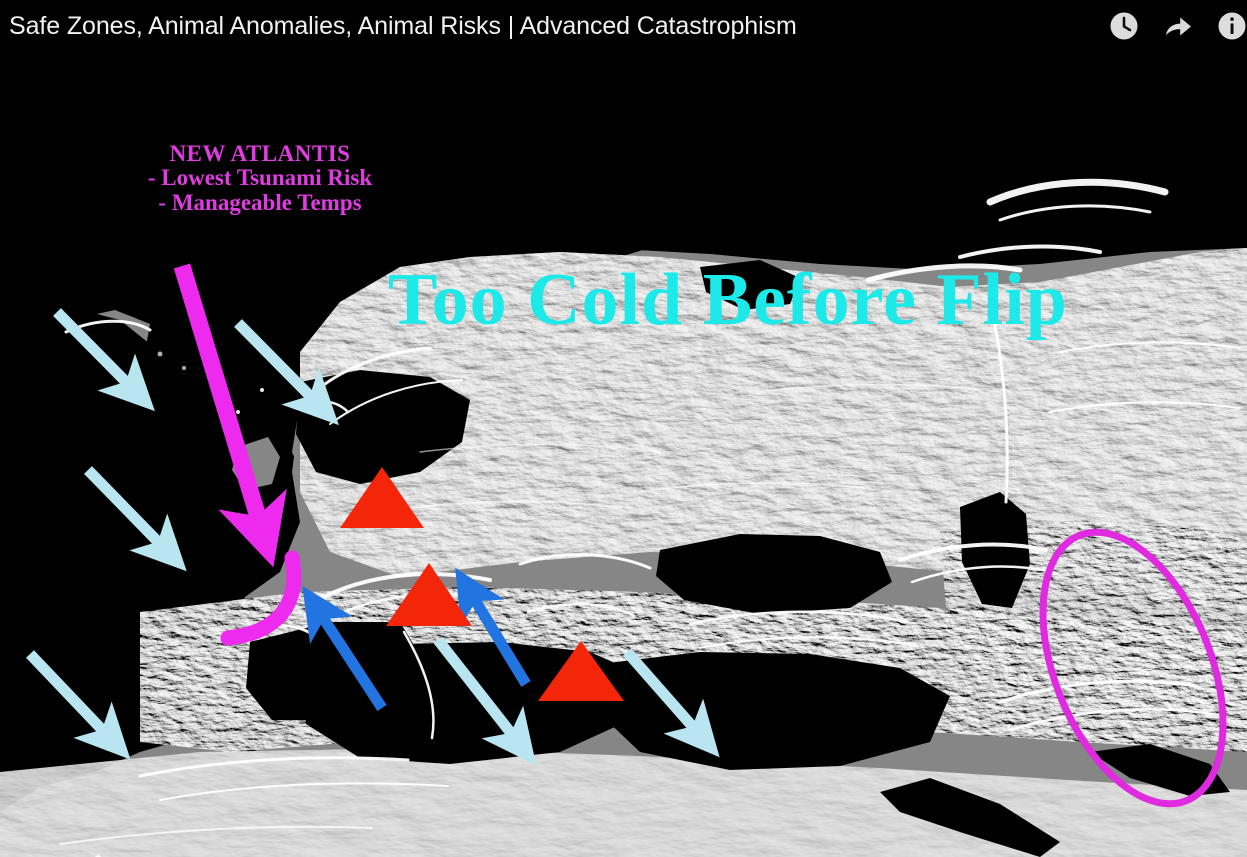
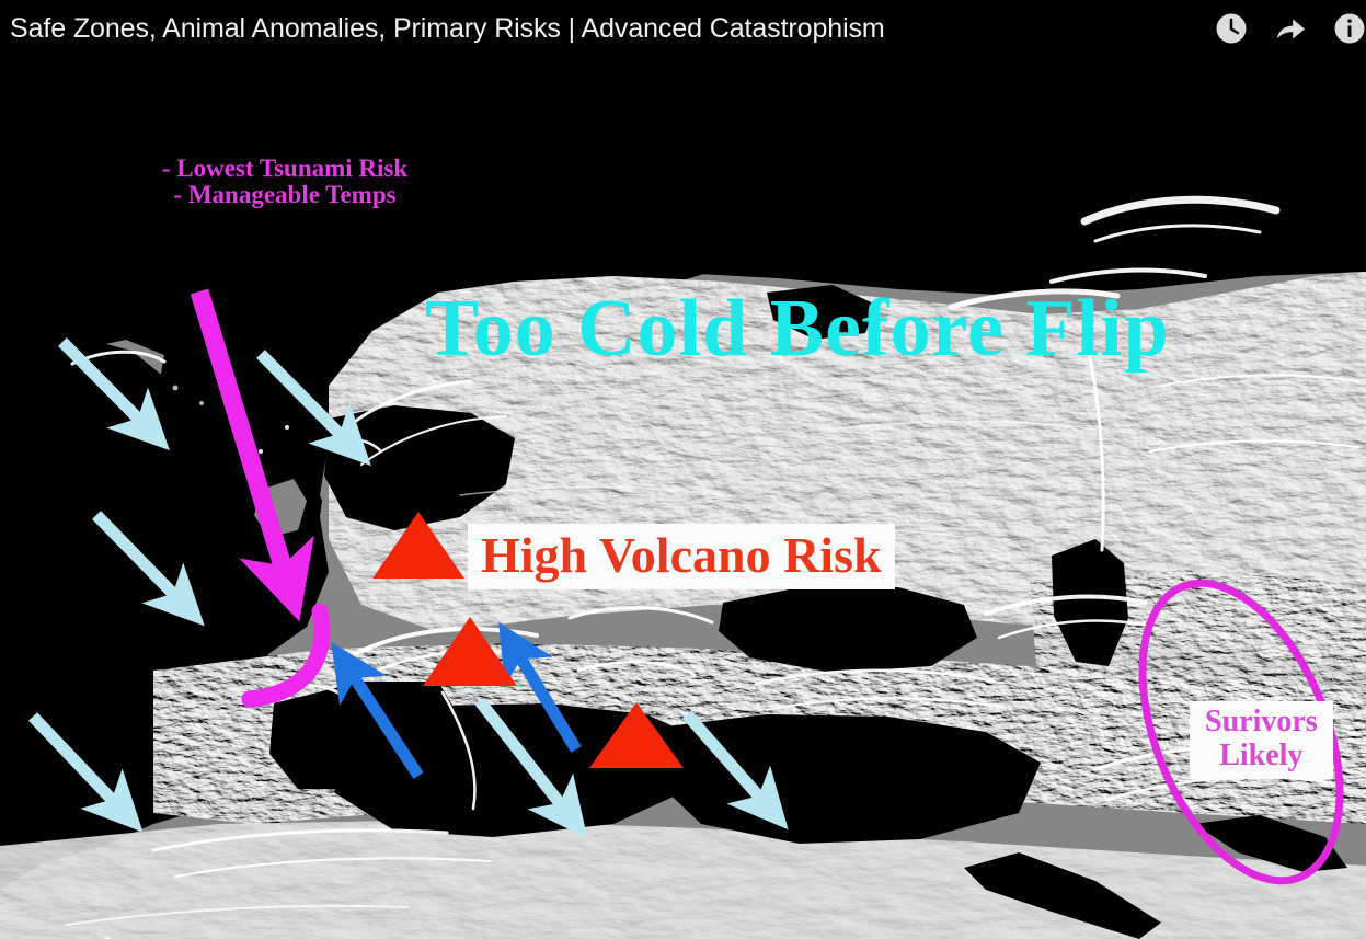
- Safe Zones, Animal Anomalies, Animal Risks | Advanced Catastrophism
+ Safe Zones, Animal Anomalies, Primary Risks | Advanced Catastrophism
- NEW ATLANTIS
  - Lowest Tsunami Risk
  - Manageable Temps
  Too Cold Before Flip
+ High Volcano Risk
+ Surivors
+ Likely
